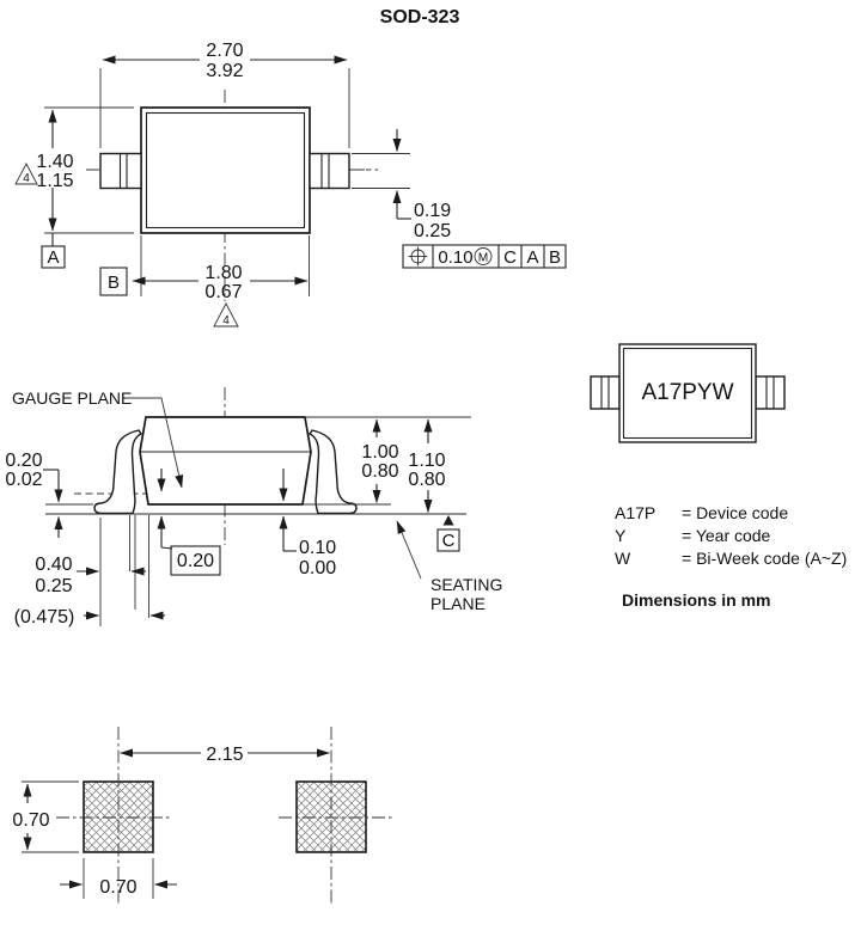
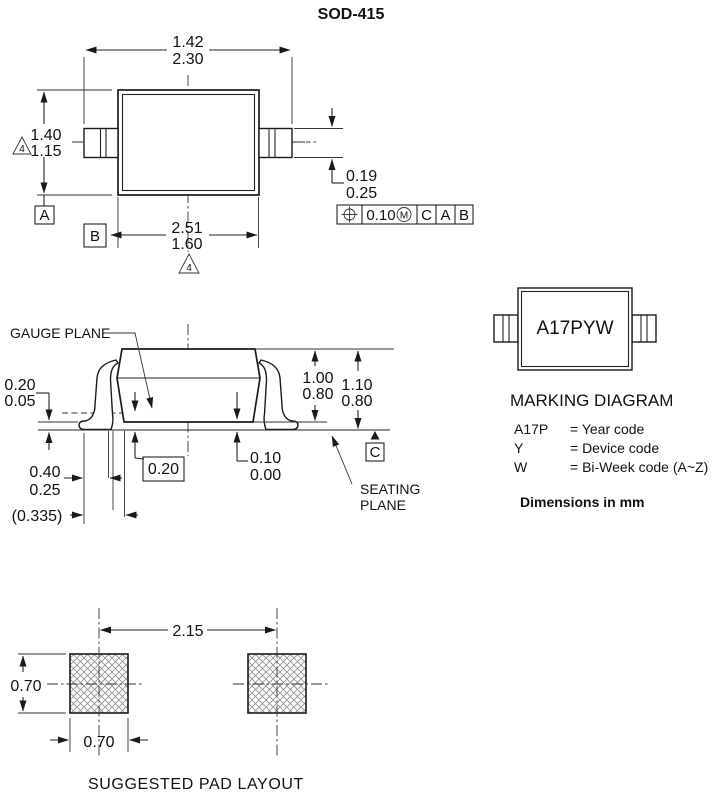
- SOD-323
+ SOD-415
- 2.70
+ 1.42
- 3.92
+ 2.30
  1.40
  1.15
  4
  A
- 1.80
+ 2.51
- 0.67
+ 1.60
  B
  4
  0.19
  0.25
  0.10
  M
  C
  A
  B
  GAUGE PLAN
  0.20
- 0.02
+ 0.05
  0.20
  0.10
  0.00
  0.40
  0.25
- (0.475)
+ (0.335)
  1.00
  0.80
  1.10
  0.80
  C
  SEATING
  PLANE
  A17PYW
+ MARKING DIAGRAM
  A17P
- = Device code
+ = Year code
  Y
- = Year code
+ = Device code
  W
  = Bi-Week code (A~Z)
  Dimensions in mm
  2.15
  0.70
  0.70
+ SUGGESTED PAD LAYOUT
